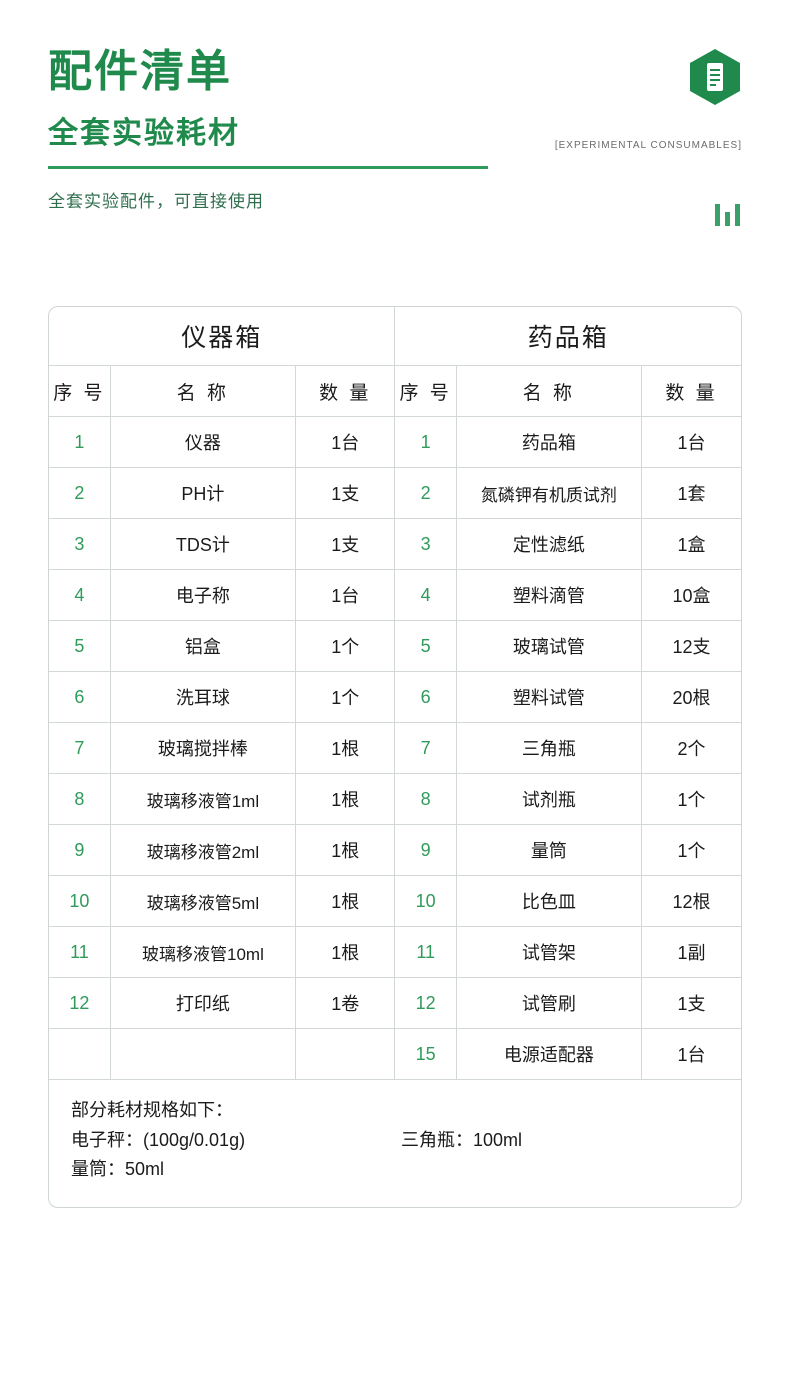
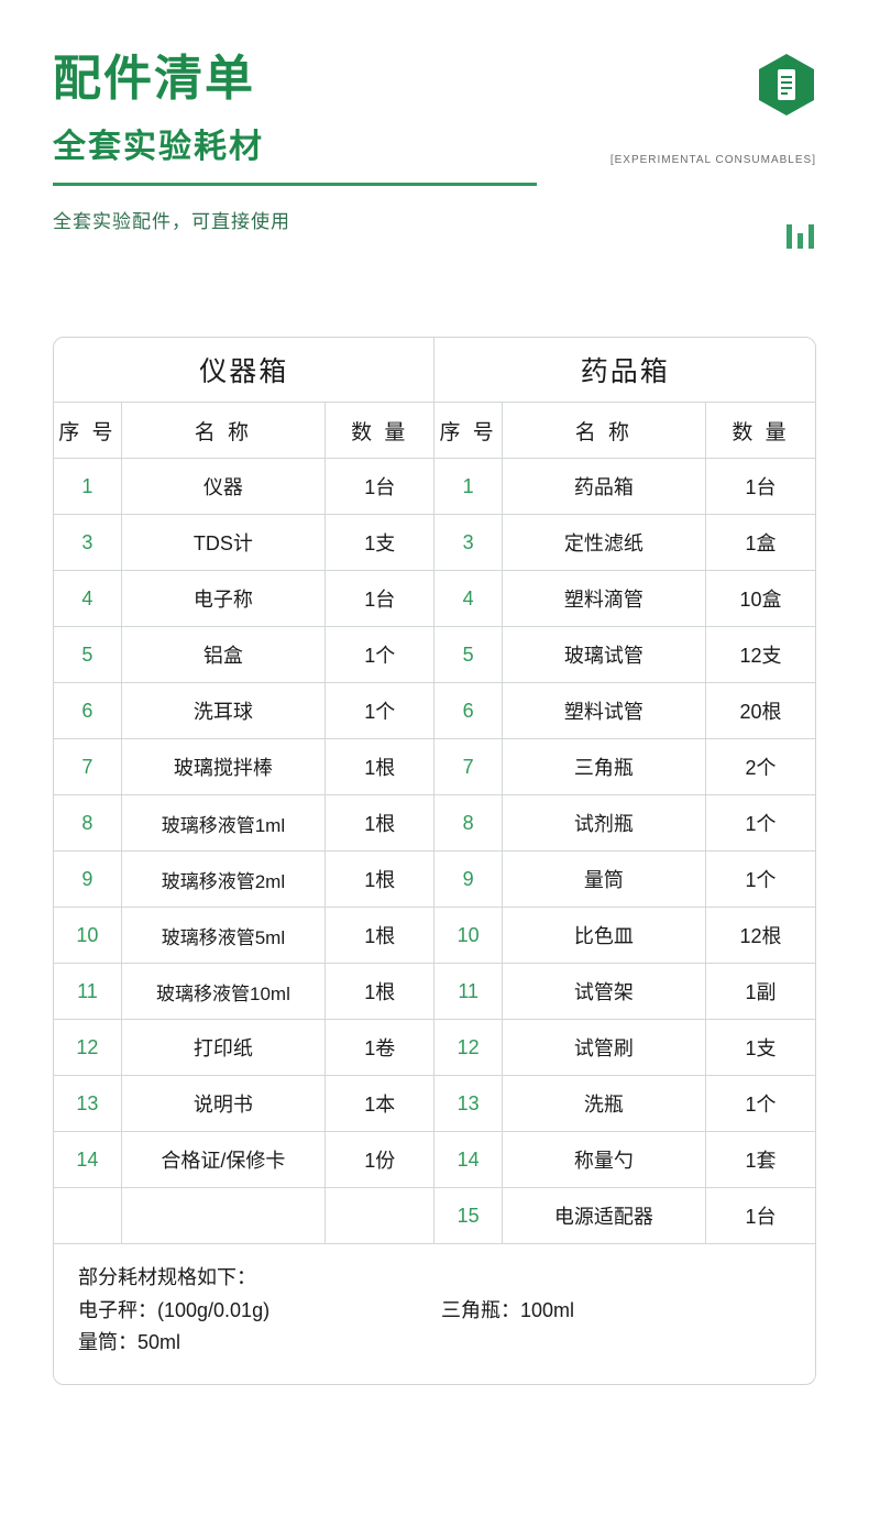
  配件清单
  全套实验耗材
  全套实验配件，可直接使用
  [EXPERIMENTAL CONSUMABLES]
  仪器箱	药品箱
  序 号	名 称	数 量	序 号	名 称	数 量
  1	仪器	1台	1	药品箱	1台
- 2	PH计	1支	2	氮磷钾有机质试剂	1套
  3	TDS计	1支	3	定性滤纸	1盒
  4	电子称	1台	4	塑料滴管	10盒
  5	铝盒	1个	5	玻璃试管	12支
  6	洗耳球	1个	6	塑料试管	20根
  7	玻璃搅拌棒	1根	7	三角瓶	2个
  8	玻璃移液管1ml	1根	8	试剂瓶	1个
  9	玻璃移液管2ml	1根	9	量筒	1个
  10	玻璃移液管5ml	1根	10	比色皿	12根
  11	玻璃移液管10ml	1根	11	试管架	1副
  12	打印纸	1卷	12	试管刷	1支
+ 13	说明书	1本	13	洗瓶	1个
+ 14	合格证/保修卡	1份	14	称量勺	1套
  			15	电源适配器	1台
  部分耗材规格如下：
  电子秤：(100g/0.01g)
  三角瓶：100ml
  量筒：50ml
